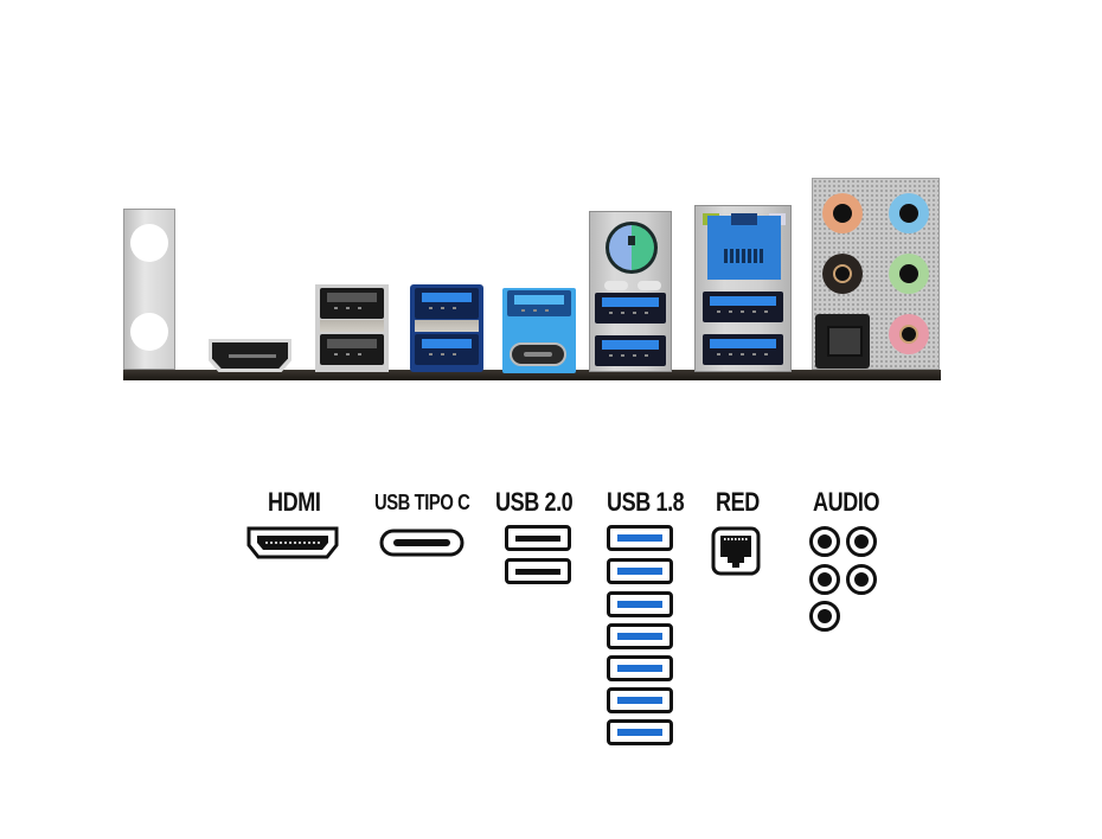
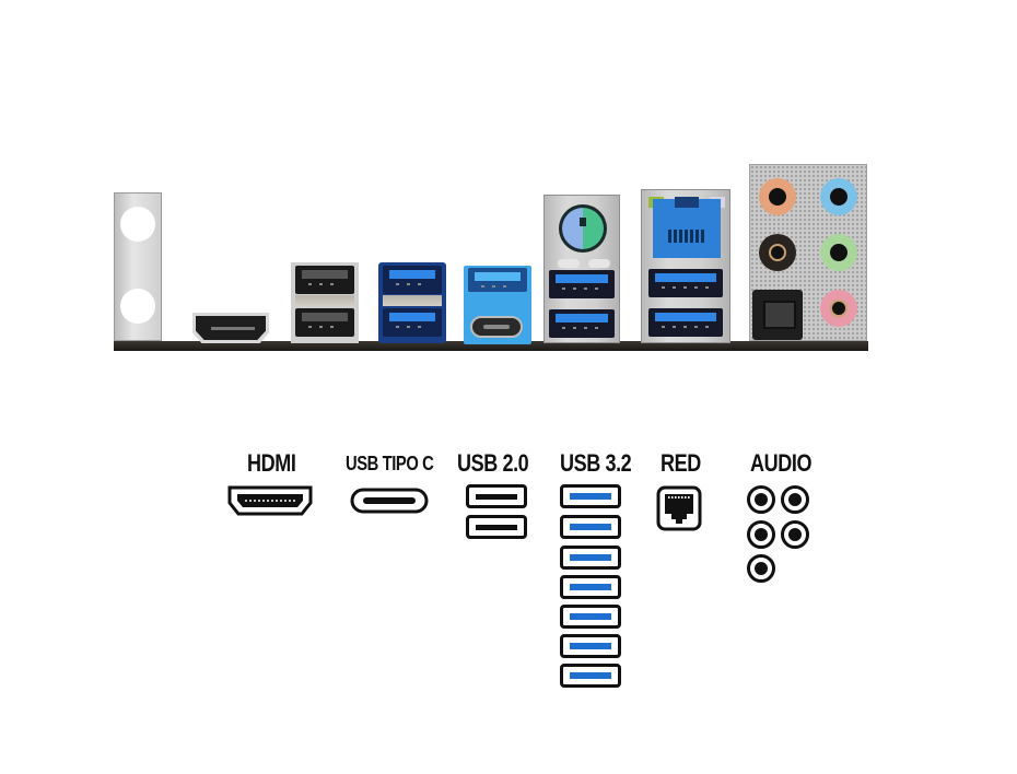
  HDMI
  USB TIPO C
  USB 2.0
- USB 1.8
+ USB 3.2
  RED
  AUDIO
